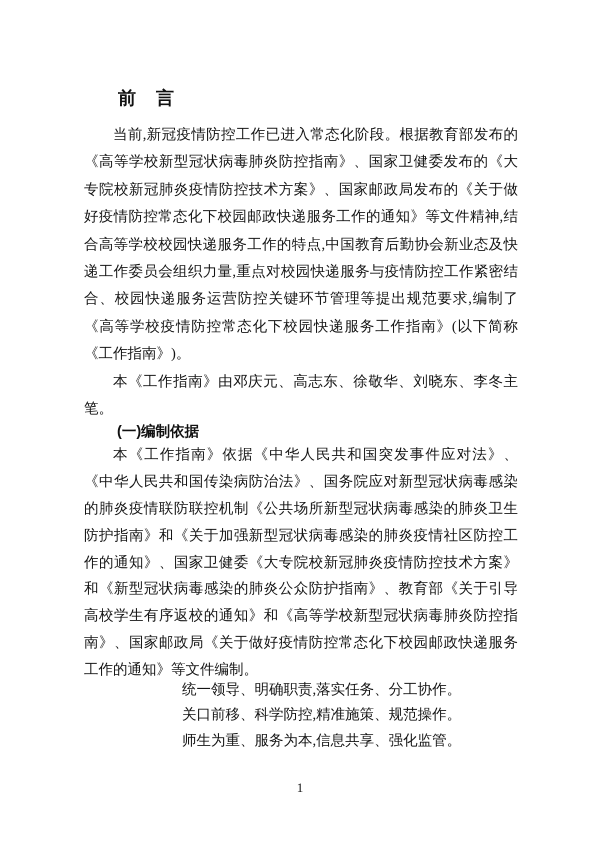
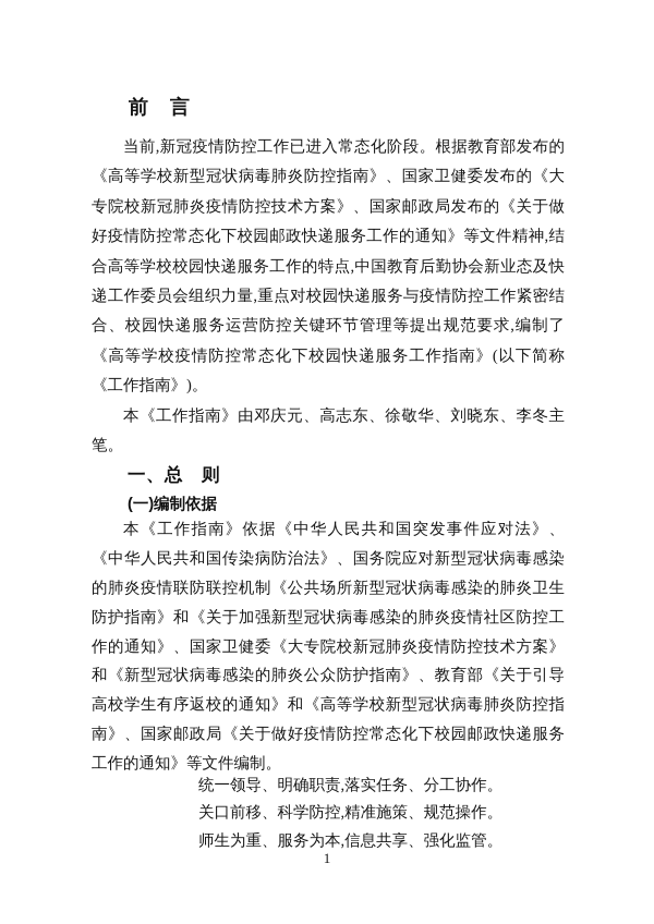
  前 言
  当前,新冠疫情防控工作已进入常态化阶段。根据教育部发布的《高等学校新型冠状病毒肺炎防控指南》、国家卫健委发布的《大专院校新冠肺炎疫情防控技术方案》、国家邮政局发布的《关于做好疫情防控常态化下校园邮政快递服务工作的通知》等文件精神,结合高等学校校园快递服务工作的特点,中国教育后勤协会新业态及快递工作委员会组织力量,重点对校园快递服务与疫情防控工作紧密结合、校园快递服务运营防控关键环节管理等提出规范要求,编制了《高等学校疫情防控常态化下校园快递服务工作指南》(以下简称《工作指南》)。
  本《工作指南》由邓庆元、高志东、徐敬华、刘晓东、李冬主笔。
+ 一、总 则
  (一)编制依据
  本《工作指南》依据《中华人民共和国突发事件应对法》、《中华人民共和国传染病防治法》、国务院应对新型冠状病毒感染的肺炎疫情联防联控机制《公共场所新型冠状病毒感染的肺炎卫生防护指南》和《关于加强新型冠状病毒感染的肺炎疫情社区防控工作的通知》、国家卫健委《大专院校新冠肺炎疫情防控技术方案》和《新型冠状病毒感染的肺炎公众防护指南》、教育部《关于引导高校学生有序返校的通知》和《高等学校新型冠状病毒肺炎防控指南》、国家邮政局《关于做好疫情防控常态化下校园邮政快递服务工作的通知》等文件编制。
  统一领导、明确职责,落实任务、分工协作。
  关口前移、科学防控,精准施策、规范操作。
  师生为重、服务为本,信息共享、强化监管。
  1
